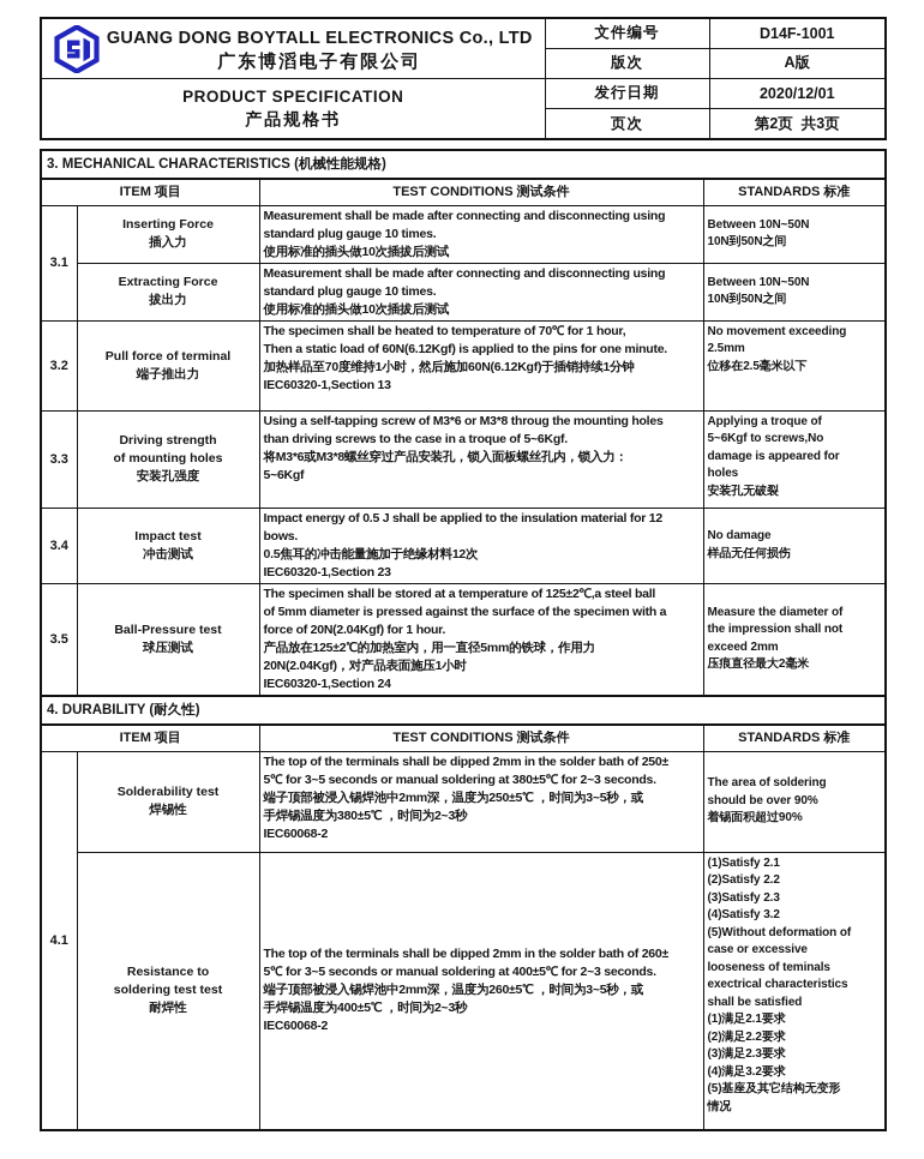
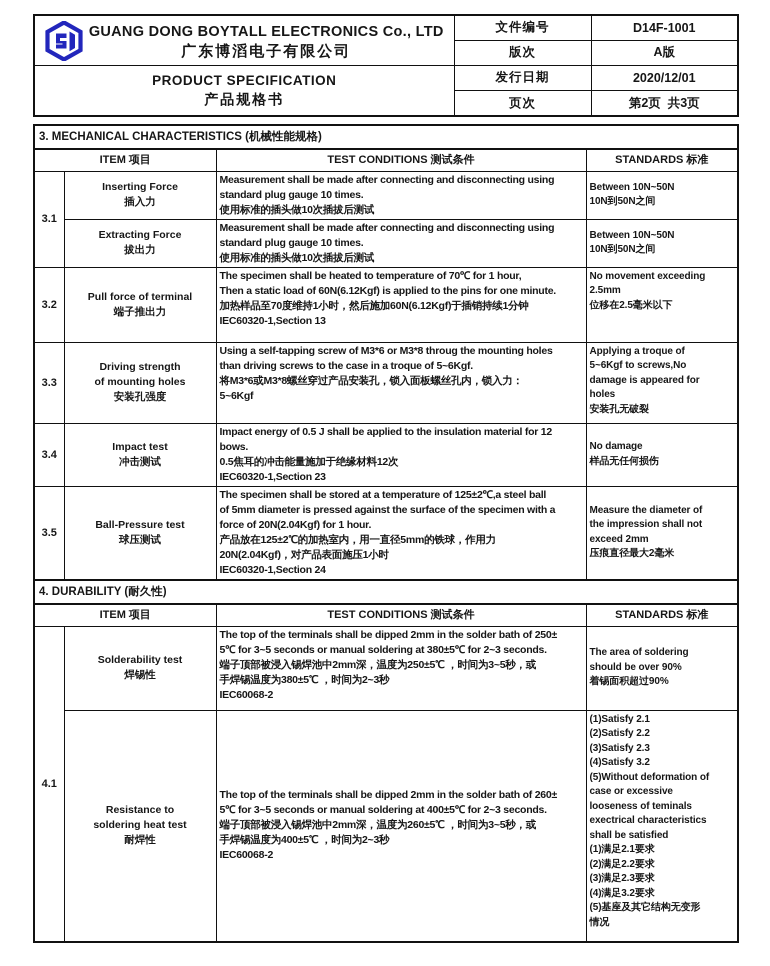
  GUANG DONG BOYTALL ELECTRONICS Co., LTD 广东博滔电子有限公司	文件编号	D14F-1001
  版次	A版
  PRODUCT SPECIFICATION 产品规格书	发行日期	2020/12/01
  页次	第2页 共3页
  3. MECHANICAL CHARACTERISTICS (机械性能规格)
  ITEM 项目	TEST CONDITIONS 测试条件	STANDARDS 标准
  3.1	Inserting Force 插入力	Measurement shall be made after connecting and disconnecting using standard plug gauge 10 times. 使用标准的插头做10次插拔后测试	Between 10N~50N 10N到50N之间
  Extracting Force 拔出力	Measurement shall be made after connecting and disconnecting using standard plug gauge 10 times. 使用标准的插头做10次插拔后测试	Between 10N~50N 10N到50N之间
  3.2	Pull force of terminal 端子推出力	The specimen shall be heated to temperature of 70℃ for 1 hour, Then a static load of 60N(6.12Kgf) is applied to the pins for one minute. 加热样品至70度维持1小时，然后施加60N(6.12Kgf)于插销持续1分钟 IEC60320-1,Section 13	No movement exceeding 2.5mm 位移在2.5毫米以下
  3.3	Driving strength of mounting holes 安装孔强度	Using a self-tapping screw of M3*6 or M3*8 throug the mounting holes than driving screws to the case in a troque of 5~6Kgf. 将M3*6或M3*8螺丝穿过产品安装孔，锁入面板螺丝孔内，锁入力： 5~6Kgf	Applying a troque of 5~6Kgf to screws,No damage is appeared for holes 安装孔无破裂
  3.4	Impact test 冲击测试	Impact energy of 0.5 J shall be applied to the insulation material for 12 bows. 0.5焦耳的冲击能量施加于绝缘材料12次 IEC60320-1,Section 23	No damage 样品无任何损伤
  3.5	Ball-Pressure test 球压测试	The specimen shall be stored at a temperature of 125±2℃,a steel ball of 5mm diameter is pressed against the surface of the specimen with a force of 20N(2.04Kgf) for 1 hour. 产品放在125±2℃的加热室内，用一直径5mm的铁球，作用力 20N(2.04Kgf)，对产品表面施压1小时 IEC60320-1,Section 24	Measure the diameter of the impression shall not exceed 2mm 压痕直径最大2毫米
  4. DURABILITY (耐久性)
  ITEM 项目	TEST CONDITIONS 测试条件	STANDARDS 标准
  4.1	Solderability test 焊锡性	The top of the terminals shall be dipped 2mm in the solder bath of 250± 5℃ for 3~5 seconds or manual soldering at 380±5℃ for 2~3 seconds. 端子顶部被浸入锡焊池中2mm深，温度为250±5℃ ，时间为3~5秒，或 手焊锡温度为380±5℃ ，时间为2~3秒 IEC60068-2	The area of soldering should be over 90% 着锡面积超过90%
- Resistance to soldering test test 耐焊性	The top of the terminals shall be dipped 2mm in the solder bath of 260± 5℃ for 3~5 seconds or manual soldering at 400±5℃ for 2~3 seconds. 端子顶部被浸入锡焊池中2mm深，温度为260±5℃ ，时间为3~5秒，或 手焊锡温度为400±5℃ ，时间为2~3秒 IEC60068-2	(1)Satisfy 2.1 (2)Satisfy 2.2 (3)Satisfy 2.3 (4)Satisfy 3.2 (5)Without deformation of case or excessive looseness of teminals exectrical characteristics shall be satisfied (1)满足2.1要求 (2)满足2.2要求 (3)满足2.3要求 (4)满足3.2要求 (5)基座及其它结构无变形 情况
+ Resistance to soldering heat test 耐焊性	The top of the terminals shall be dipped 2mm in the solder bath of 260± 5℃ for 3~5 seconds or manual soldering at 400±5℃ for 2~3 seconds. 端子顶部被浸入锡焊池中2mm深，温度为260±5℃ ，时间为3~5秒，或 手焊锡温度为400±5℃ ，时间为2~3秒 IEC60068-2	(1)Satisfy 2.1 (2)Satisfy 2.2 (3)Satisfy 2.3 (4)Satisfy 3.2 (5)Without deformation of case or excessive looseness of teminals exectrical characteristics shall be satisfied (1)满足2.1要求 (2)满足2.2要求 (3)满足2.3要求 (4)满足3.2要求 (5)基座及其它结构无变形 情况
